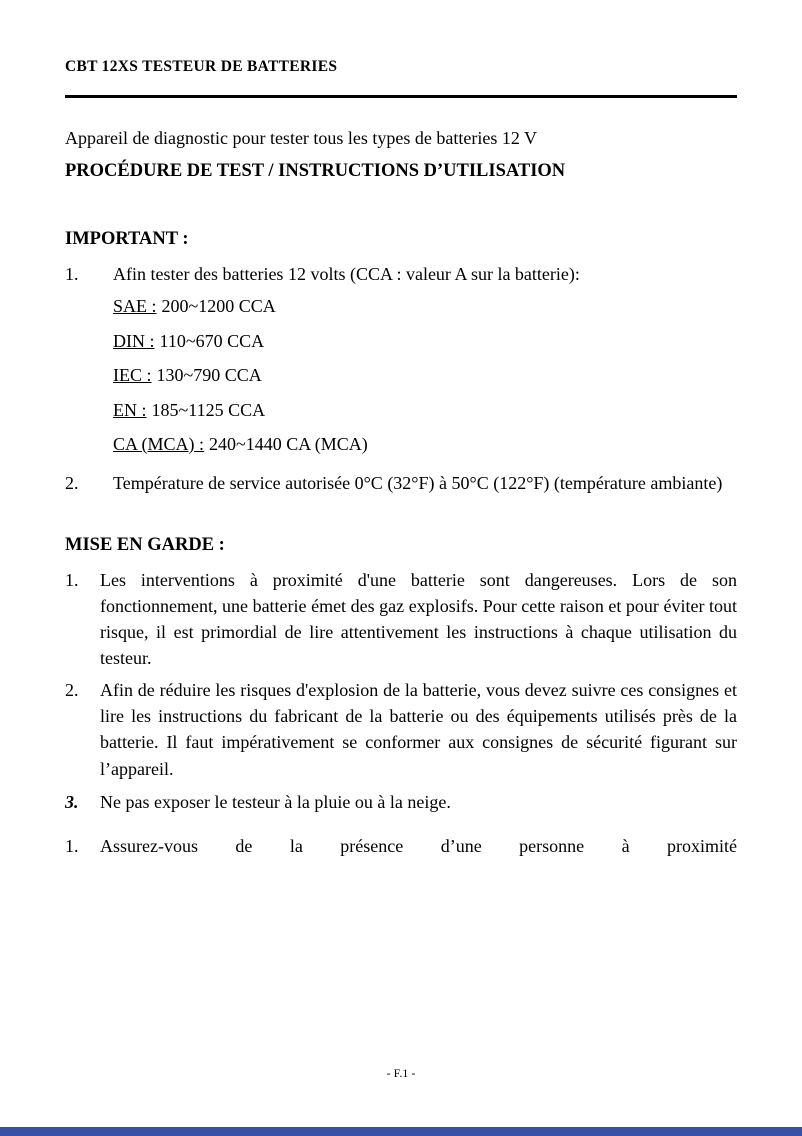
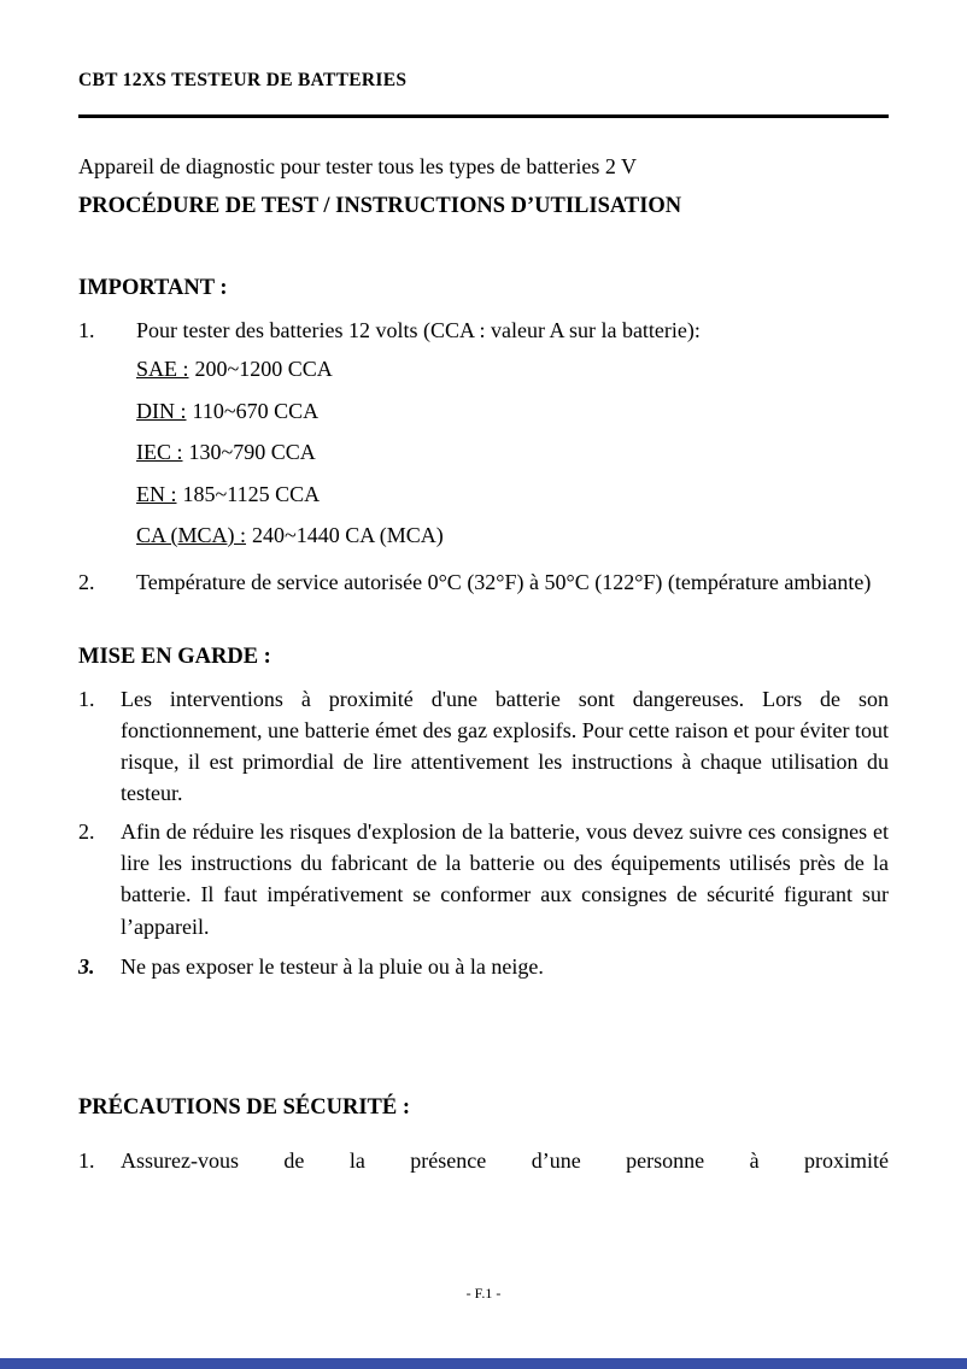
  CBT 12XS TESTEUR DE BATTERIES
- Appareil de diagnostic pour tester tous les types de batteries 12 V
+ Appareil de diagnostic pour tester tous les types de batteries 2 V
  PROCÉDURE DE TEST / INSTRUCTIONS D’UTILISATION
  IMPORTANT :
  1.
- Afin tester des batteries 12 volts (CCA : valeur A sur la batterie):
+ Pour tester des batteries 12 volts (CCA : valeur A sur la batterie):
  SAE : 200~1200 CCA
  DIN : 110~670 CCA
  IEC : 130~790 CCA
  EN : 185~1125 CCA
  CA (MCA) : 240~1440 CA (MCA)
  2.
  Température de service autorisée 0°C (32°F) à 50°C (122°F) (température ambiante)
  MISE EN GARDE :
  1.
  Les interventions à proximité d'une batterie sont dangereuses. Lors de son fonctionnement, une batterie émet des gaz explosifs. Pour cette raison et pour éviter tout risque, il est primordial de lire attentivement les instructions à chaque utilisation du testeur.
  2.
  Afin de réduire les risques d'explosion de la batterie, vous devez suivre ces consignes et lire les instructions du fabricant de la batterie ou des équipements utilisés près de la batterie. Il faut impérativement se conformer aux consignes de sécurité figurant sur l’appareil.
  3.
  Ne pas exposer le testeur à la pluie ou à la neige.
+ PRÉCAUTIONS DE SÉCURITÉ :
  1.
  Assurez-vous de la présence d’une personne à proximité
  - F.1 -
